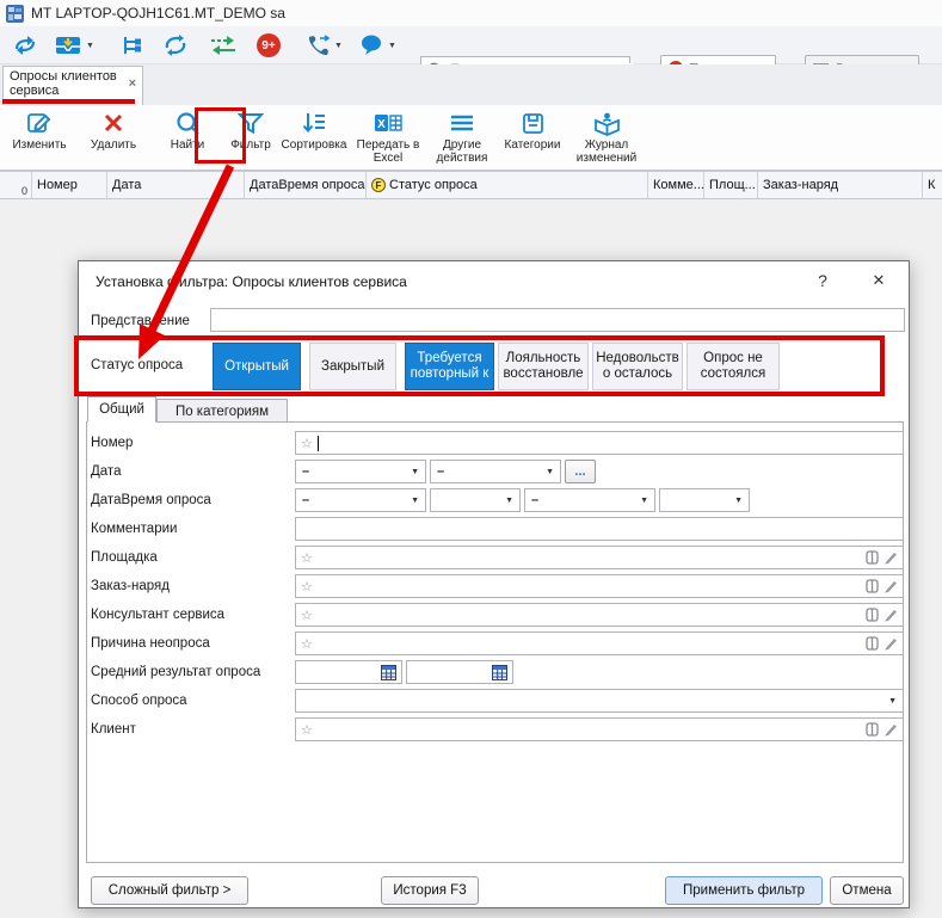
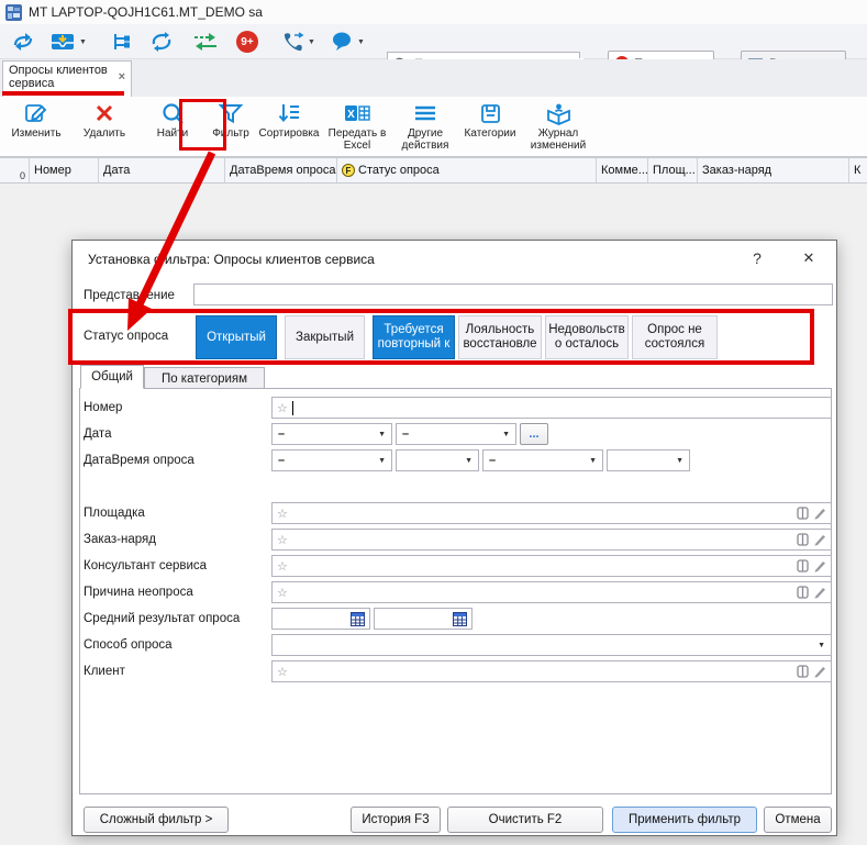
  MT LAPTOP-QOJH1C61.MT_DEMO sa
  9+
  Опросы клиентов
  сервиса
  ×
  Изменить
  Удалить
  Найти
  Фильтр
  Сортировка
  X
  Передать в Excel
  Другие действия
  Категории
  Журнал изменений
  0
  Номер
  Дата
  ДатаВремя опроса
  F
  Статус опроса
  Комме...
  Площ...
  Заказ-наряд
  К
  Установкаильтра: Опросы клиентов сервиса
  ?
  ✕
  Представение
  Статус опроса
  Открытый
  Закрытый
  Требуется
  повторный к
  Лояльность
  восстановле
  Недовольств
  о осталось
  Опрос не
  состоялся
  Общий
  По категориям
  Номер
  ☆
  Дата
  –
  –
  ...
  ДатаВремя опроса
  –
  –
- Комментарии
  Площадка
  ☆
  Заказ-наряд
  ☆
  Консультант сервиса
  ☆
  Причина неопроса
  ☆
  Средний результат опроса
  Способ опроса
  Клиент
  ☆
  Сложный фильтр >
  История F3
+ Очистить F2
  Применить фильтр
  Отмена
